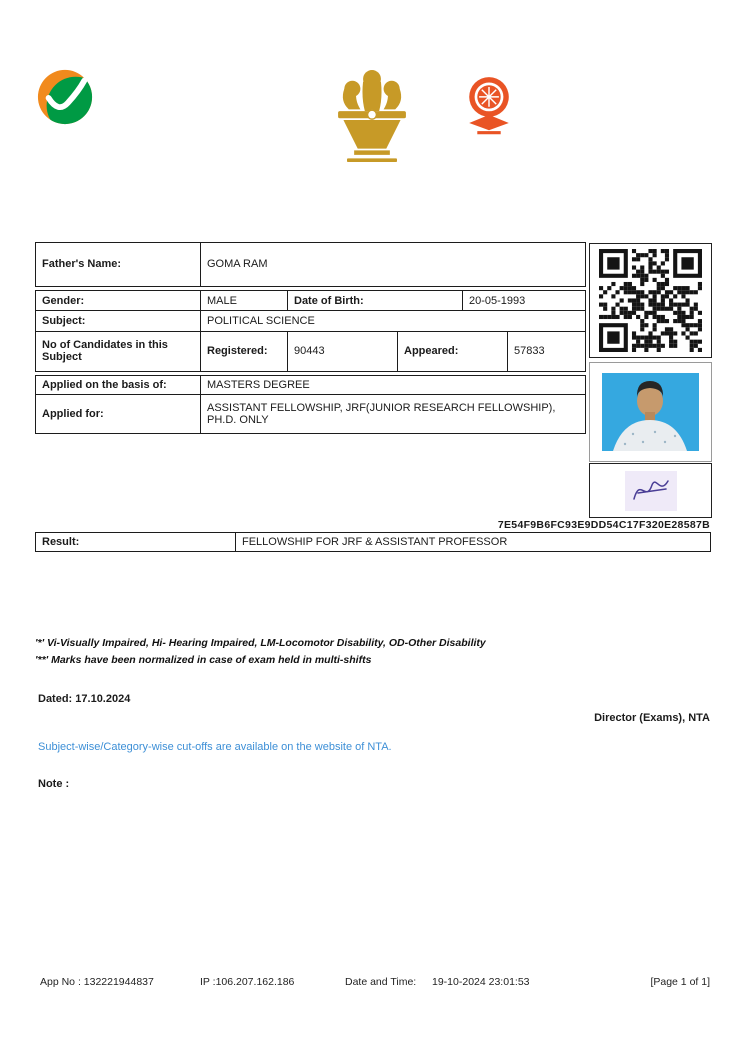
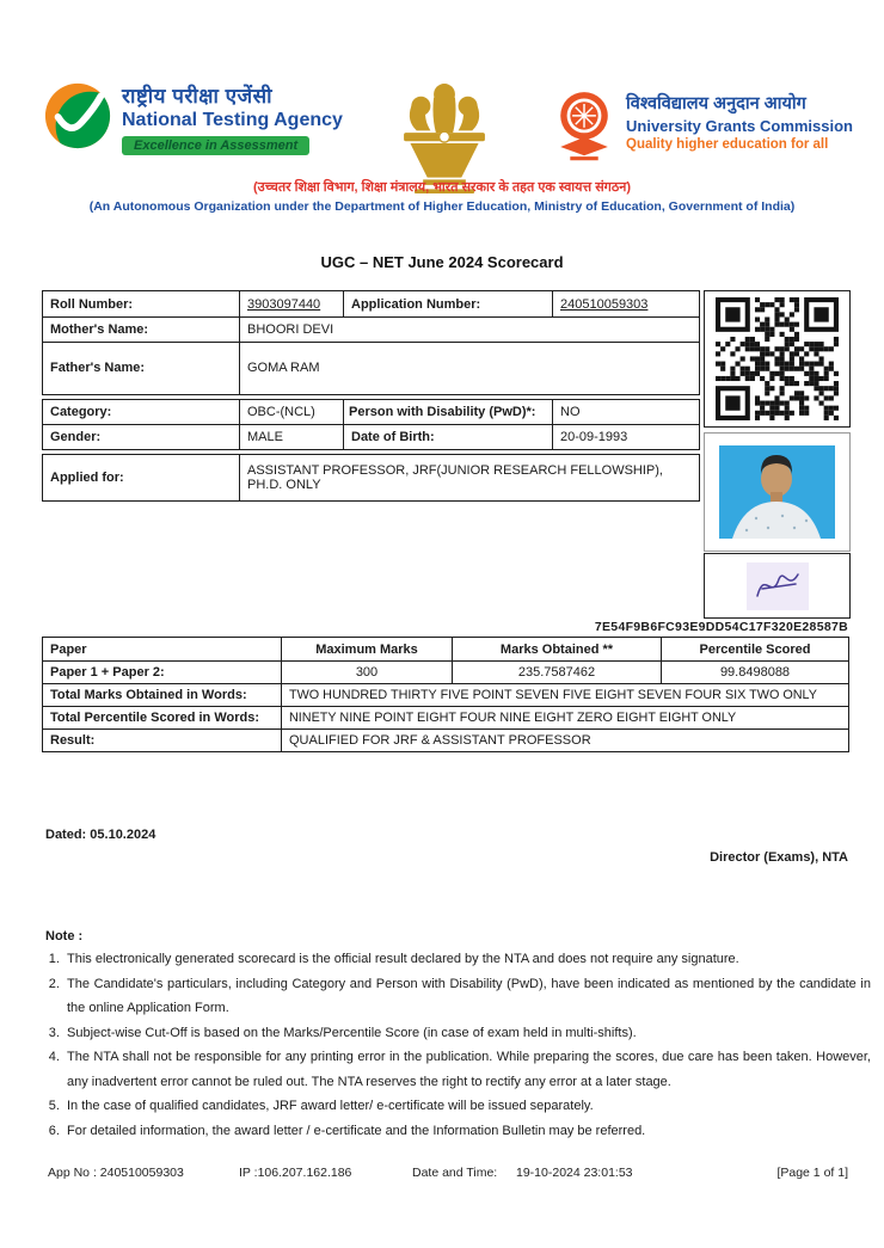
+ राष्ट्रीय परीक्षा एजेंसी
+ National Testing Agency
+ Excellence in Assessment
+ विश्वविद्यालय अनुदान आयोग
+ University Grants Commission
+ Quality higher education for all
+ (उच्चतर शिक्षा विभाग, शिक्षा मंत्रालय, भारत सरकार के तहत एक स्वायत्त संगठन)
+ (An Autonomous Organization under the Department of Higher Education, Ministry of Education, Government of India)
+ UGC – NET June 2024 Scorecard
+ Roll Number:	3903097440	Application Number:	240510059303
+ Mother's Name:	BHOORI DEVI
  Father's Name:	GOMA RAM
+ Category:	OBC-(NCL)	Person with Disability (PwD)*:	NO
- Gender:	MALE	Date of Birth:	20-05-1993
+ Gender:	MALE	Date of Birth:	20-09-1993
- Subject:	POLITICAL SCIENCE
- No of Candidates in this Subject	Registered:	90443	Appeared:	57833
- Applied on the basis of:	MASTERS DEGREE
- Applied for:	ASSISTANT FELLOWSHIP, JRF(JUNIOR RESEARCH FELLOWSHIP), PH.D. ONLY
+ Applied for:	ASSISTANT PROFESSOR, JRF(JUNIOR RESEARCH FELLOWSHIP), PH.D. ONLY
  7E54F9B6FC93E9DD54C17F320E28587B
+ Paper	Maximum Marks	Marks Obtained **	Percentile Scored
+ Paper 1 + Paper 2:	300	235.7587462	99.8498088
+ Total Marks Obtained in Words:	TWO HUNDRED THIRTY FIVE POINT SEVEN FIVE EIGHT SEVEN FOUR SIX TWO ONLY
+ Total Percentile Scored in Words:	NINETY NINE POINT EIGHT FOUR NINE EIGHT ZERO EIGHT EIGHT ONLY
- Result:	FELLOWSHIP FOR JRF & ASSISTANT PROFESSOR
+ Result:	QUALIFIED FOR JRF & ASSISTANT PROFESSOR
- '*' Vi-Visually Impaired, Hi- Hearing Impaired, LM-Locomotor Disability, OD-Other Disability
- '**' Marks have been normalized in case of exam held in multi-shifts
- Dated: 17.10.2024
+ Dated: 05.10.2024
  Director (Exams), NTA
- Subject-wise/Category-wise cut-offs are available on the website of NTA.
  Note :
+ This electronically generated scorecard is the official result declared by the NTA and does not require any signature.
+ The Candidate's particulars, including Category and Person with Disability (PwD), have been indicated as mentioned by the candidate in the online Application Form.
+ Subject-wise Cut-Off is based on the Marks/Percentile Score (in case of exam held in multi-shifts).
+ The NTA shall not be responsible for any printing error in the publication. While preparing the scores, due care has been taken. However, any inadvertent error cannot be ruled out. The NTA reserves the right to rectify any error at a later stage.
+ In the case of qualified candidates, JRF award letter/ e-certificate will be issued separately.
+ For detailed information, the award letter / e-certificate and the Information Bulletin may be referred.
- App No : 132221944837
+ App No : 240510059303
  IP :106.207.162.186
  Date and Time:
  19-10-2024 23:01:53
  [Page 1 of 1]
